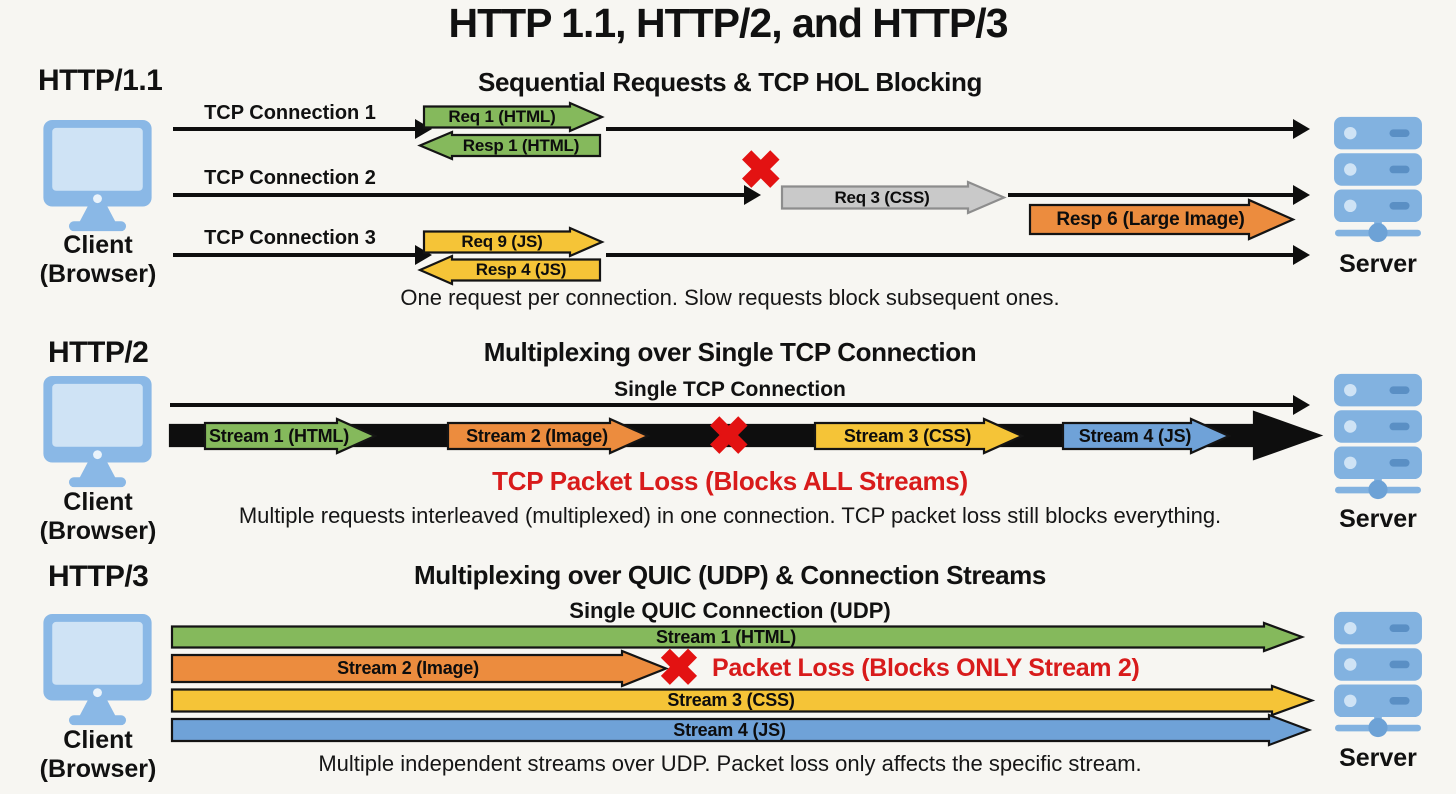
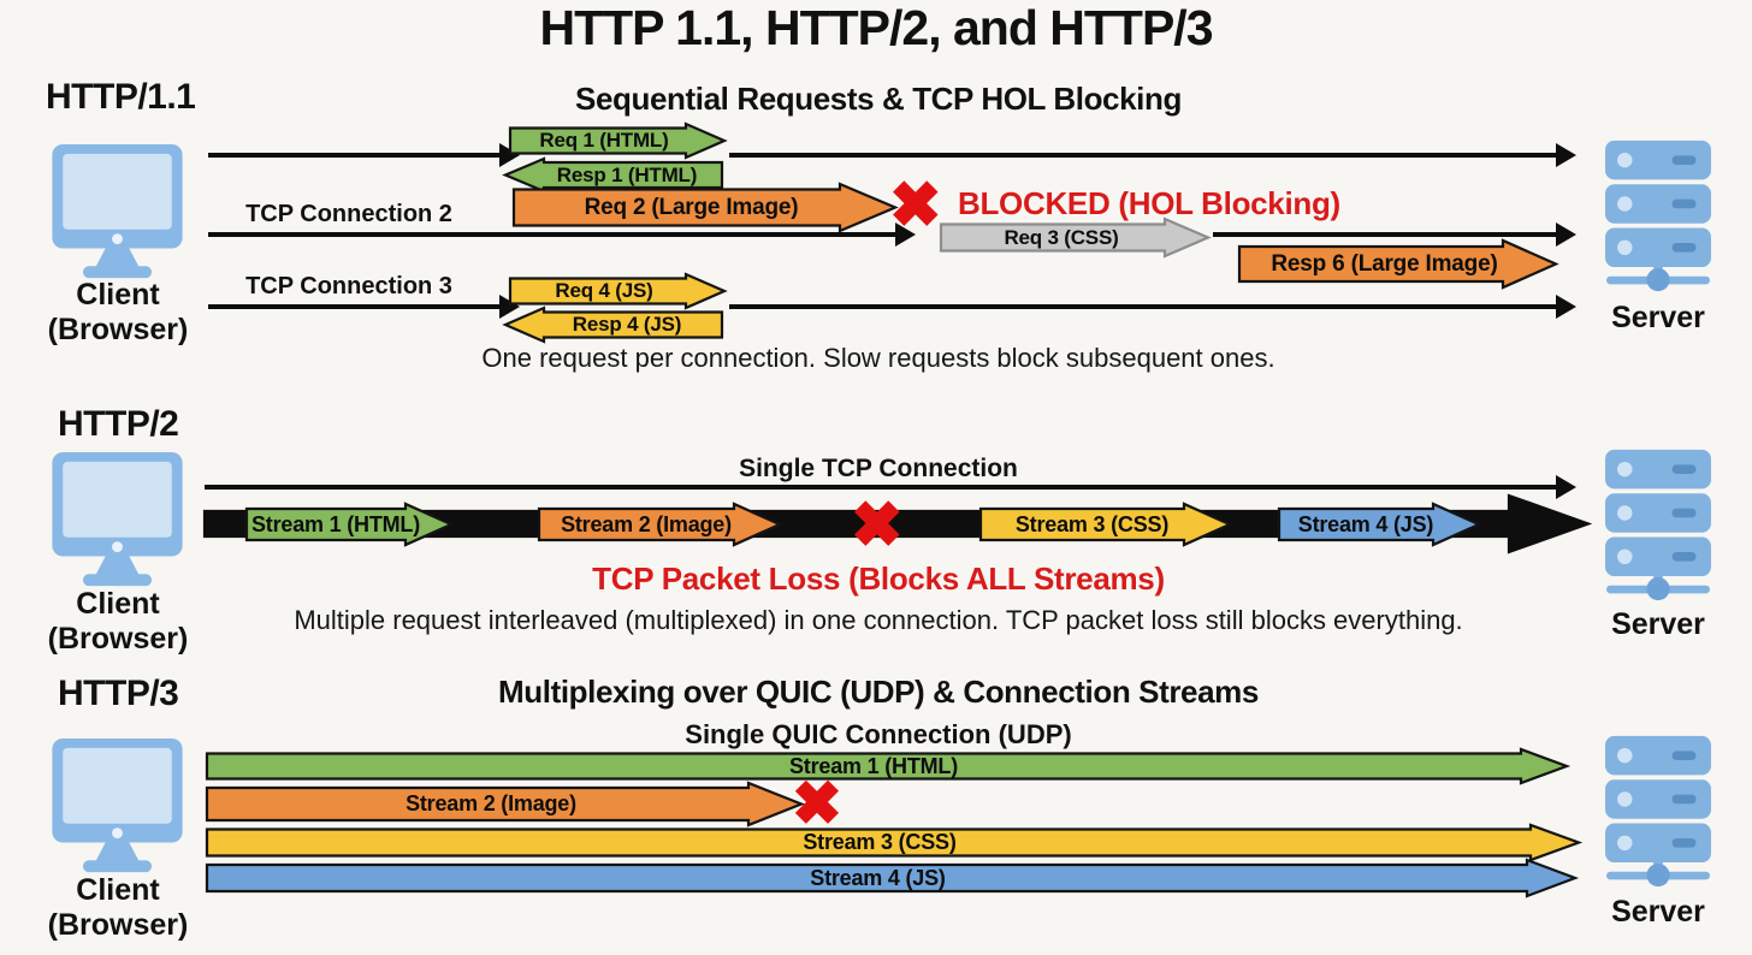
  HTTP 1.1, HTTP/2, and HTTP/3
  HTTP/1.1
  Sequential Requests & TCP HOL Blocking
  Client
  (Browser)
  Server
- TCP Connection 1
  Req 1 (HTML)
  Resp 1 (HTML)
+ Req 2 (Large Image)
  ✖
+ BLOCKED (HOL Blocking)
  TCP Connection 2
  Req 3 (CSS)
  Resp 6 (Large Image)
  TCP Connection 3
- Req 9 (JS)
+ Req 4 (JS)
  Resp 4 (JS)
  One request per connection. Slow requests block subsequent ones.
  HTTP/2
- Multiplexing over Single TCP Connection
  Single TCP Connection
  Client
  (Browser)
  Server
  Stream 1 (HTML)
  Stream 2 (Image)
  ✖
  Stream 3 (CSS)
  Stream 4 (JS)
  TCP Packet Loss (Blocks ALL Streams)
- Multiple requests interleaved (multiplexed) in one connection. TCP packet loss still blocks everything.
+ Multiple request interleaved (multiplexed) in one connection. TCP packet loss still blocks everything.
  HTTP/3
  Multiplexing over QUIC (UDP) & Connection Streams
  Single QUIC Connection (UDP)
  Client
  (Browser)
  Server
  Stream 1 (HTML)
  Stream 2 (Image)
  ✖
- Packet Loss (Blocks ONLY Stream 2)
  Stream 3 (CSS)
  Stream 4 (JS)
- Multiple independent streams over UDP. Packet loss only affects the specific stream.
